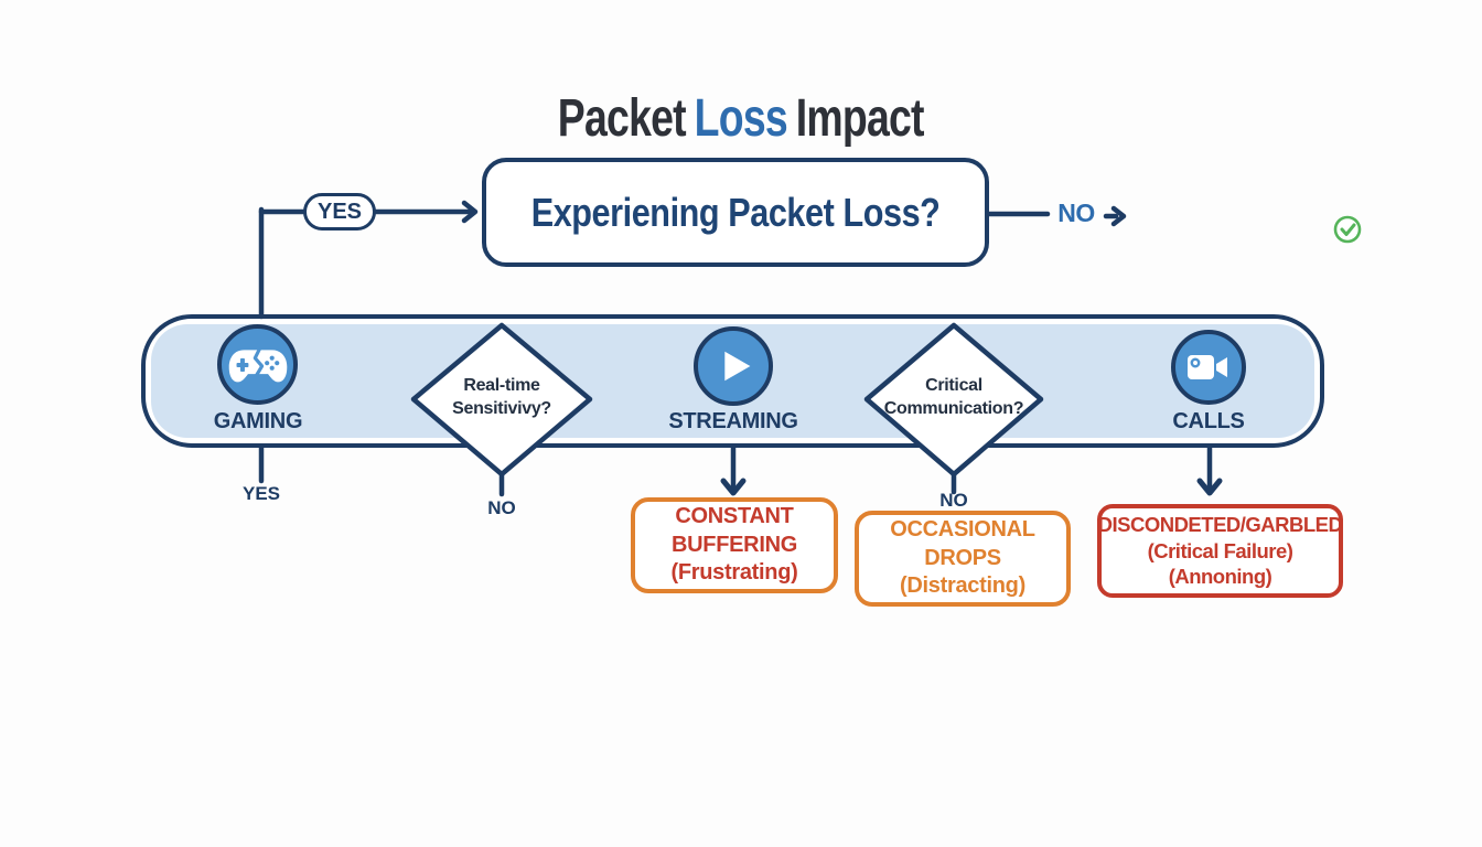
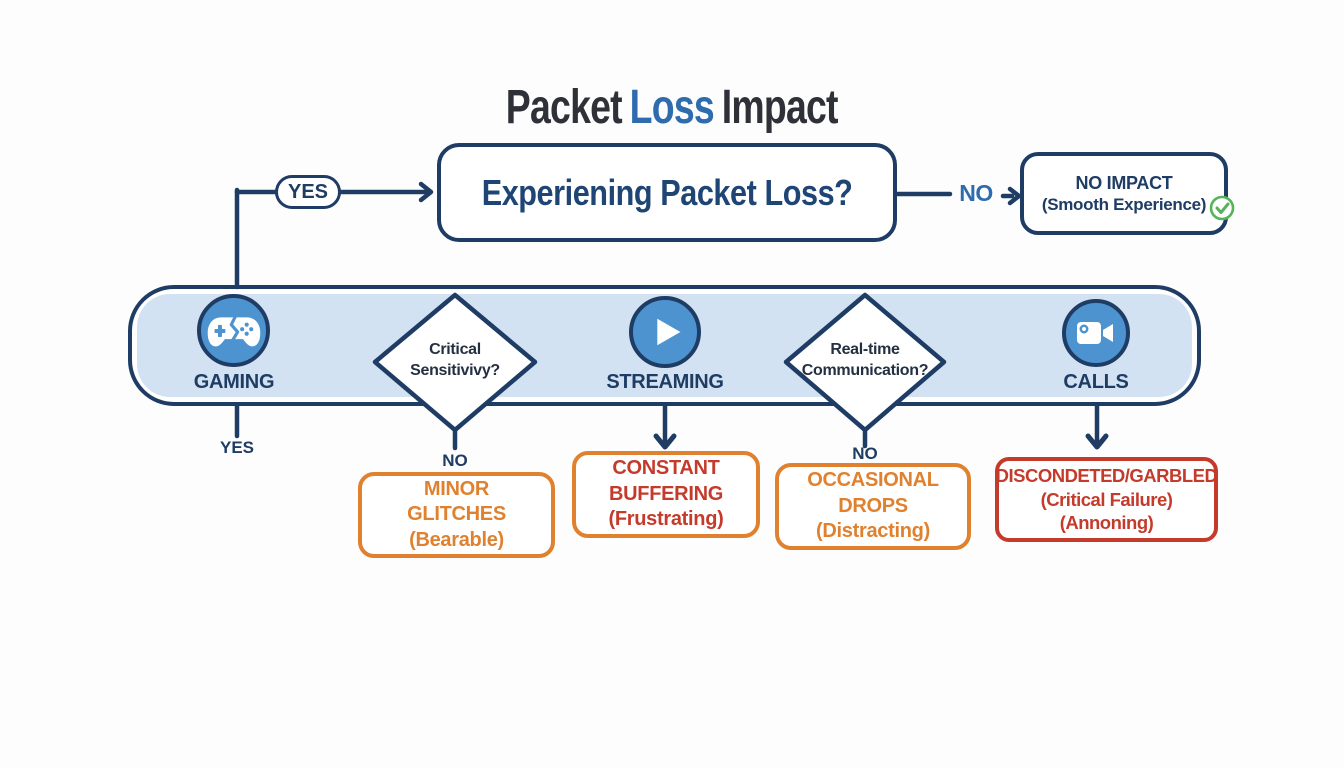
  Packet Loss Impact
  Experiening Packet Loss?
  YES
  NO
+ NO IMPACT
+ (Smooth Experience)
  GAMING
  STREAMING
  CALLS
- Real-time
+ Critical
  Sensitivivy?
- Critical
+ Real-time
  Communication?
  YES
  NO
  NO
+ MINOR
+ GLITCHES
+ (Bearable)
  CONSTANT
  BUFFERING
  (Frustrating)
  OCCASIONAL
  DROPS
  (Distracting)
  DISCONDETED/GARBLED
  (Critical Failure)
  (Annoning)
